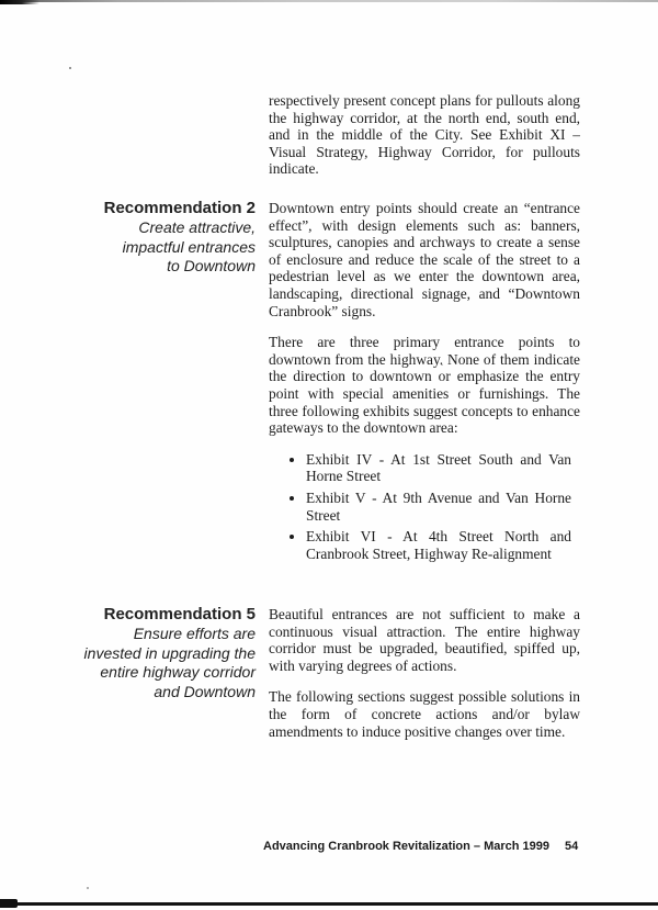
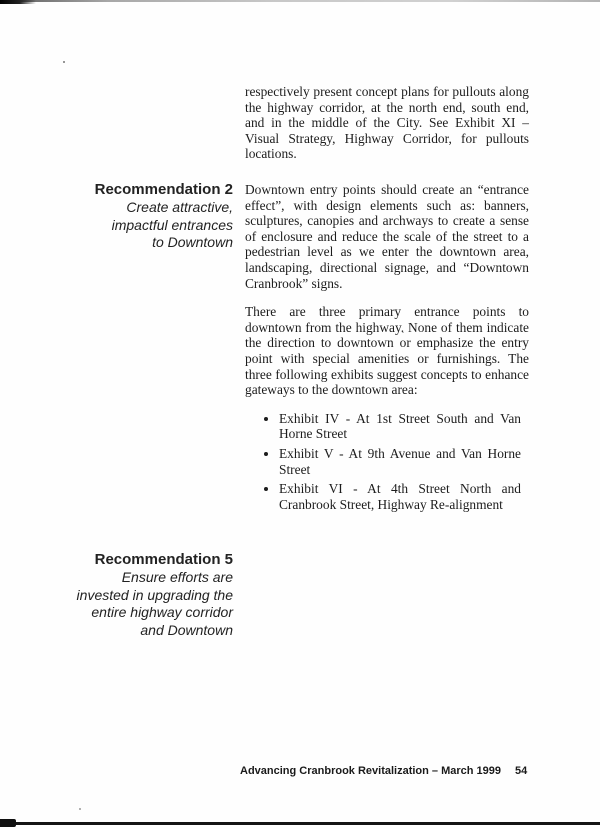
- respectively present concept plans for pullouts along the highway corridor, at the north end, south end, and in the middle of the City. See Exhibit XI – Visual Strategy, Highway Corridor, for pullouts indicate.
+ respectively present concept plans for pullouts along the highway corridor, at the north end, south end, and in the middle of the City. See Exhibit XI – Visual Strategy, Highway Corridor, for pullouts locations.
  Recommendation 2
  Create attractive,
  impactful entrances
  to Downtown
  Downtown entry points should create an “entrance effect”, with design elements such as: banners, sculptures, canopies and archways to create a sense of enclosure and reduce the scale of the street to a pedestrian level as we enter the downtown area, landscaping, directional signage, and “Downtown Cranbrook” signs.
  There are three primary entrance points to downtown from the highway. None of them indicate the direction to downtown or emphasize the entry point with special amenities or furnishings. The three following exhibits suggest concepts to enhance gateways to the downtown area:
  Exhibit IV - At 1st Street South and Van Horne Street
  Exhibit V - At 9th Avenue and Van Horne Street
  Exhibit VI - At 4th Street North and Cranbrook Street, Highway Re-alignment
  Recommendation 5
  Ensure efforts are
  invested in upgrading the
  entire highway corridor
  and Downtown
- Beautiful entrances are not sufficient to make a continuous visual attraction. The entire highway corridor must be upgraded, beautified, spiffed up, with varying degrees of actions.
- The following sections suggest possible solutions in the form of concrete actions and/or bylaw amendments to induce positive changes over time.
  Advancing Cranbrook Revitalization – March 1999
  54
